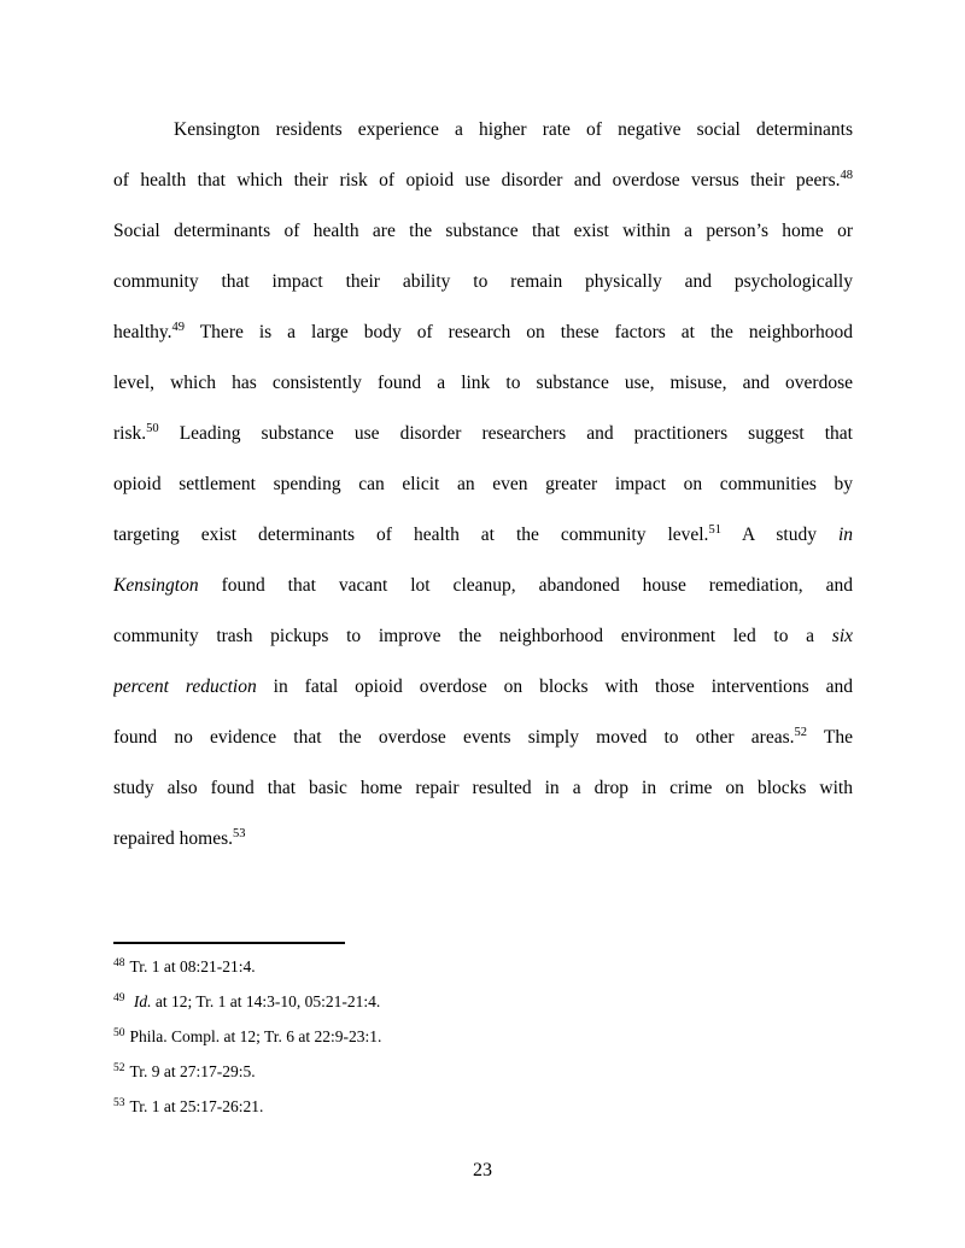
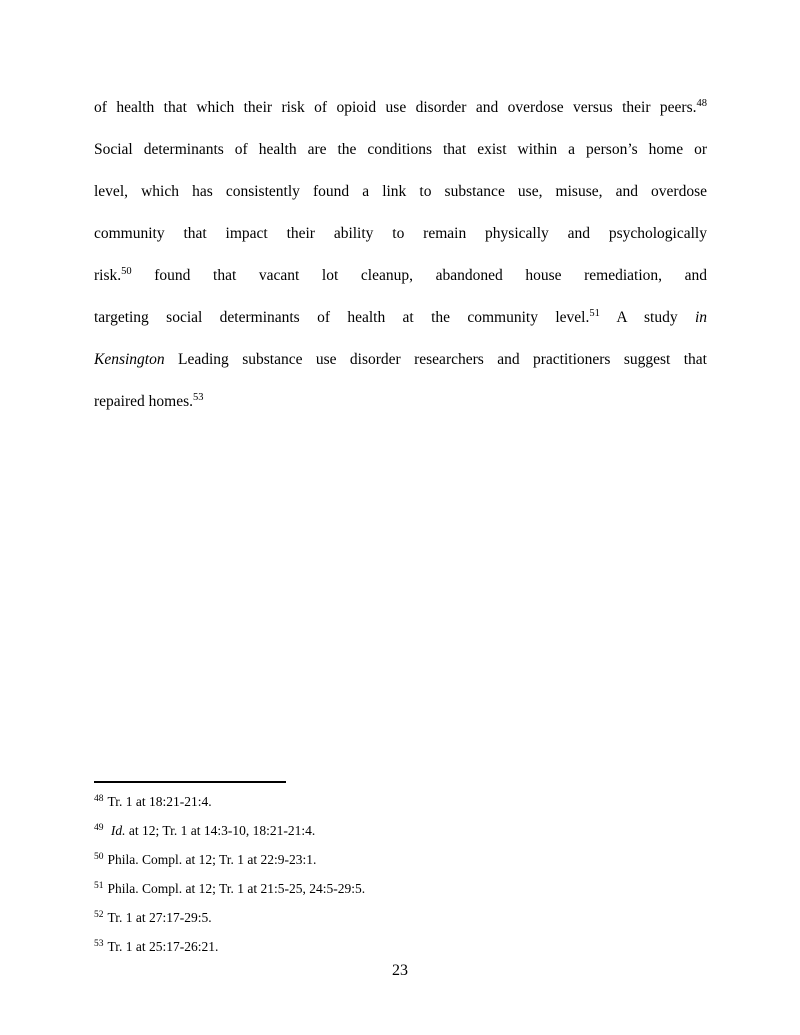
- Kensington residents experience a higher rate of negative social determinants
  of health that which their risk of opioid use disorder and overdose versus their peers.48
- Social determinants of health are the substance that exist within a person’s home or
+ Social determinants of health are the conditions that exist within a person’s home or
- community that impact their ability to remain physically and psychologically
+ level, which has consistently found a link to substance use, misuse, and overdose
- healthy.49 There is a large body of research on these factors at the neighborhood
- level, which has consistently found a link to substance use, misuse, and overdose
+ community that impact their ability to remain physically and psychologically
- risk.50 Leading substance use disorder researchers and practitioners suggest that
+ risk.50 found that vacant lot cleanup, abandoned house remediation, and
- opioid settlement spending can elicit an even greater impact on communities by
- targeting exist determinants of health at the community level.51 A study in
+ targeting social determinants of health at the community level.51 A study in
- Kensington found that vacant lot cleanup, abandoned house remediation, and
+ Kensington Leading substance use disorder researchers and practitioners suggest that
- community trash pickups to improve the neighborhood environment led to a six
- percent reduction in fatal opioid overdose on blocks with those interventions and
- found no evidence that the overdose events simply moved to other areas.52 The
- study also found that basic home repair resulted in a drop in crime on blocks with
  repaired homes.53
- 48 Tr. 1 at 08:21-21:4.
+ 48 Tr. 1 at 18:21-21:4.
- 49 Id. at 12; Tr. 1 at 14:3-10, 05:21-21:4.
+ 49 Id. at 12; Tr. 1 at 14:3-10, 18:21-21:4.
- 50 Phila. Compl. at 12; Tr. 6 at 22:9-23:1.
+ 50 Phila. Compl. at 12; Tr. 1 at 22:9-23:1.
+ 51 Phila. Compl. at 12; Tr. 1 at 21:5-25, 24:5-29:5.
- 52 Tr. 9 at 27:17-29:5.
+ 52 Tr. 1 at 27:17-29:5.
  53 Tr. 1 at 25:17-26:21.
  23
